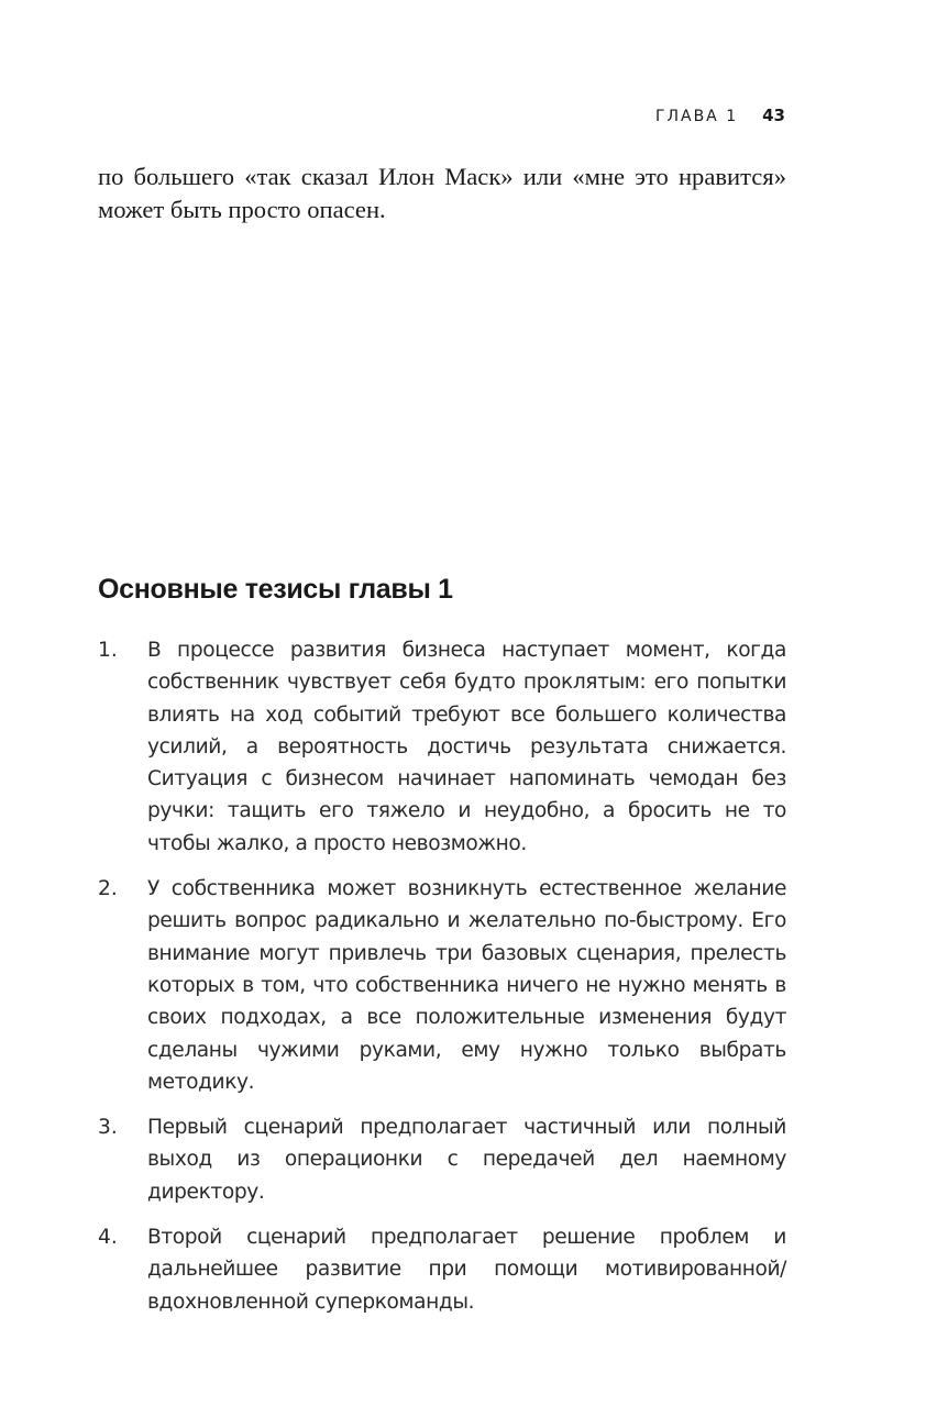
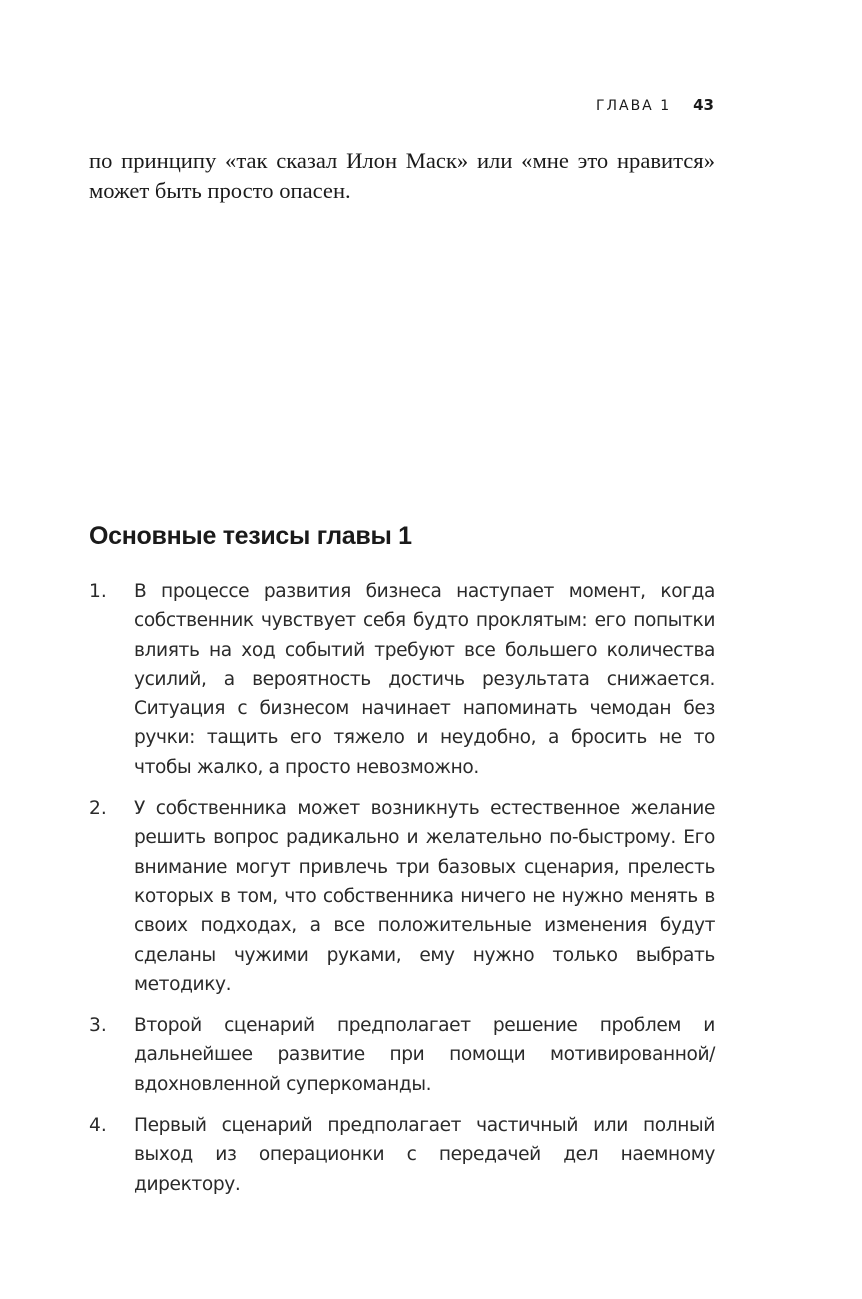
  ГЛАВА 1
  43
- по большего «так сказал Илон Маск» или «мне это нравится» может быть просто опасен.
+ по принципу «так сказал Илон Маск» или «мне это нравится» может быть просто опасен.
  Основные тезисы главы 1
  1.
  В процессе развития бизнеса наступает момент, когда собственник чувствует себя будто проклятым: его попытки влиять на ход событий требуют все большего количества усилий, а вероятность достичь результата снижается. Ситуация с бизнесом начинает напоминать чемодан без ручки: тащить его тяжело и неудобно, а бросить не то чтобы жалко, а просто невозможно.
  2.
  У собственника может возникнуть естественное желание решить вопрос радикально и желательно по-быстрому. Его внимание могут привлечь три базовых сценария, прелесть которых в том, что собственника ничего не нужно менять в своих подходах, а все положительные изменения будут сделаны чужими руками, ему нужно только выбрать методику.
  3.
- Первый сценарий предполагает частичный или полный выход из операционки с передачей дел наемному директору.
+ Второй сценарий предполагает решение проблем и дальнейшее развитие при помощи мотивированной/вдохновленной суперкоманды.
  4.
- Второй сценарий предполагает решение проблем и дальнейшее развитие при помощи мотивированной/вдохновленной суперкоманды.
+ Первый сценарий предполагает частичный или полный выход из операционки с передачей дел наемному директору.
